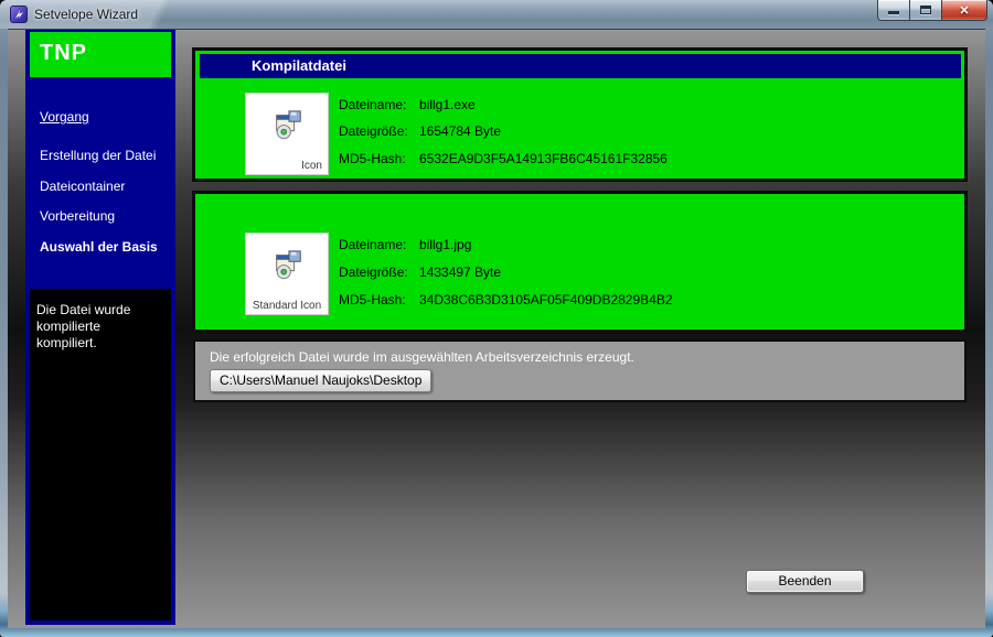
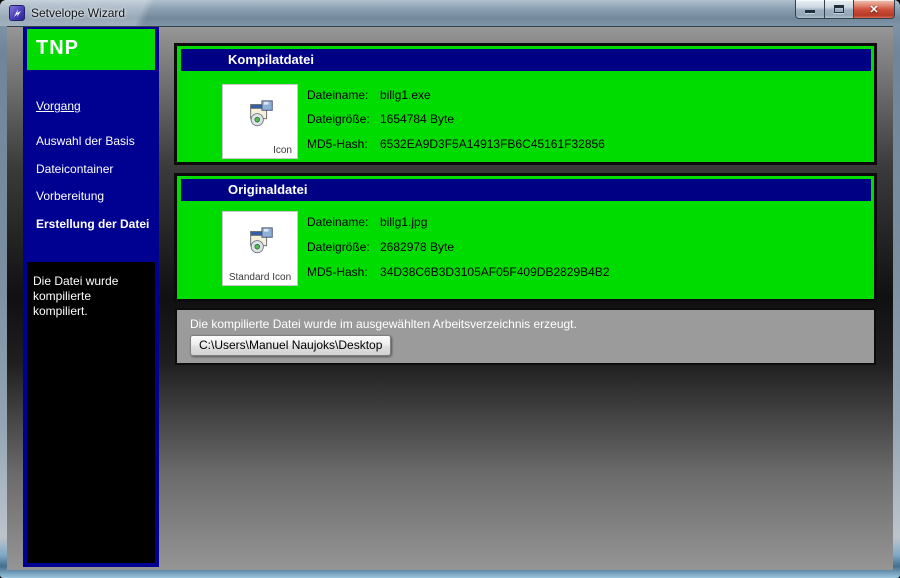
  Setvelope Wizard
  ✕
  TNP
  Vorgang
- Erstellung der Datei
+ Auswahl der Basis
  Dateicontainer
  Vorbereitung
- Auswahl der Basis
+ Erstellung der Datei
  Die Datei wurde kompilierte kompiliert.
  Kompilatdatei
  Icon
  Dateiname: billg1.exe
  Dateigröße: 1654784 Byte
  MD5-Hash: 6532EA9D3F5A14913FB6C45161F32856
+ Originaldatei
  Standard Icon
  Dateiname: billg1.jpg
- Dateigröße: 1433497 Byte
+ Dateigröße: 2682978 Byte
  MD5-Hash: 34D38C6B3D3105AF05F409DB2829B4B2
- Die erfolgreich Datei wurde im ausgewählten Arbeitsverzeichnis erzeugt.
+ Die kompilierte Datei wurde im ausgewählten Arbeitsverzeichnis erzeugt.
  C:\Users\Manuel Naujoks\Desktop
- Beenden
